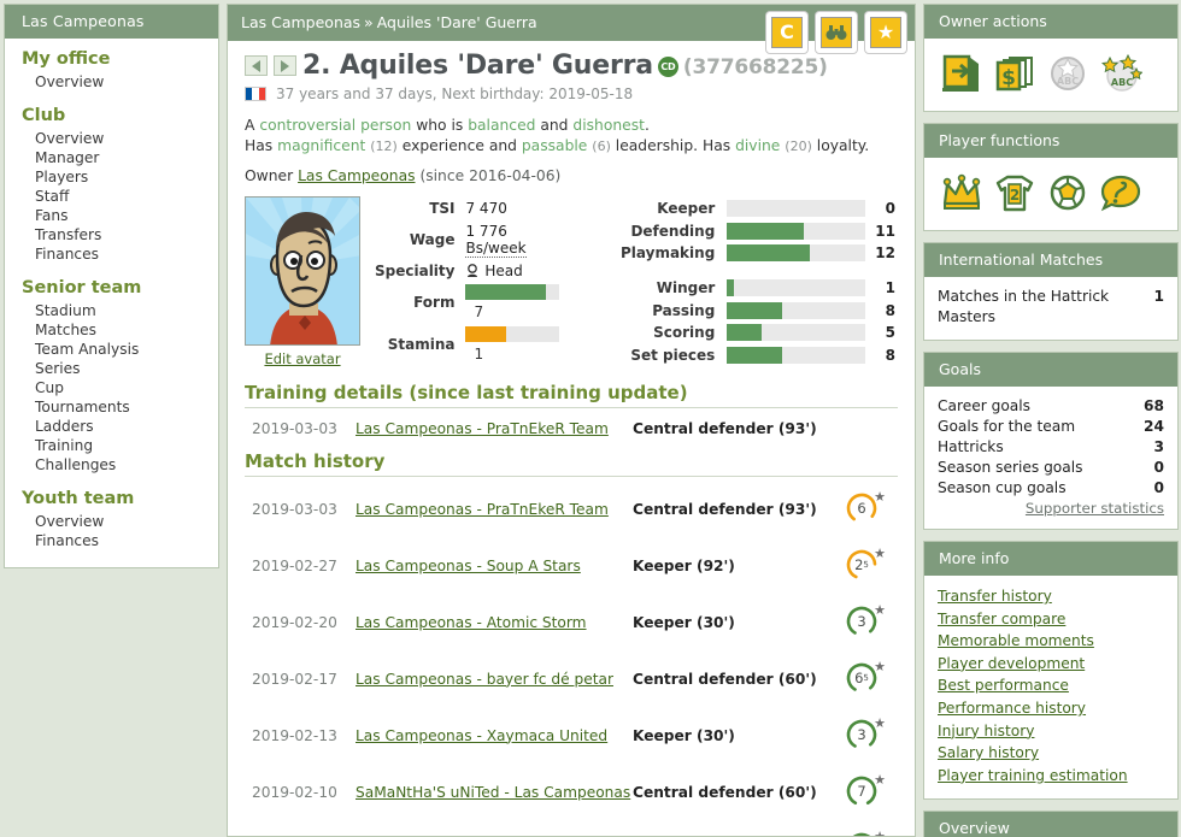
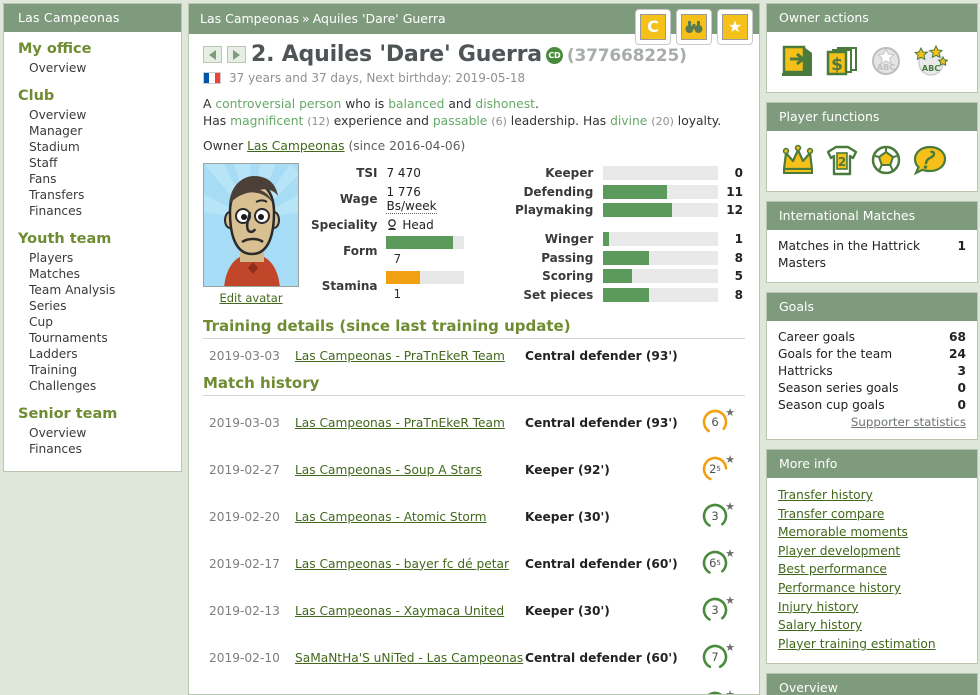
  Las Campeonas
  My office
  Overview
  Club
  Overview
  Manager
- Players
+ Stadium
  Staff
  Fans
  Transfers
  Finances
- Senior team
+ Youth team
- Stadium
+ Players
  Matches
  Team Analysis
  Series
  Cup
  Tournaments
  Ladders
  Training
  Challenges
- Youth team
+ Senior team
  Overview
  Finances
  Las Campeonas » Aquiles 'Dare' Guerra
  C
  ★
  2. Aquiles 'Dare' Guerra CD (377668225)
  37 years and 37 days, Next birthday: 2019-05-18
  A controversial person who is balanced and dishonest.
  Has magnificent (12) experience and passable (6) leadership. Has divine (20) loyalty.
  Owner Las Campeonas (since 2016-04-06)
  Edit avatar
  TSI	7 470
  Wage	1 776 Bs/week
  Speciality	Head
  Form	7
  Stamina	1
  Keeper		0
  Defending		11
  Playmaking		12
  Winger		1
  Passing		8
  Scoring		5
  Set pieces		8
  Training details (since last training update)
  2019-03-03	Las Campeonas - PraTnEkeR Team	Central defender (93')
  Match history
  2019-03-03	Las Campeonas - PraTnEkeR Team	Central defender (93')	6 ★
  2019-02-27	Las Campeonas - Soup A Stars	Keeper (92')	25 ★
  2019-02-20	Las Campeonas - Atomic Storm	Keeper (30')	3 ★
  2019-02-17	Las Campeonas - bayer fc dé petar	Central defender (60')	65 ★
  2019-02-13	Las Campeonas - Xaymaca United	Keeper (30')	3 ★
  2019-02-10	SaMaNtHa'S uNiTed - Las Campeonas	Central defender (60')	7 ★
  Owner actions
  $
  ABC
  ABC
  Player functions
  2
  International Matches
  Matches in the Hattrick Masters
  1
  Goals
  Career goals
  68
  Goals for the team
  24
  Hattricks
  3
  Season series goals
  0
  Season cup goals
  0
  Supporter statistics
  More info
  Transfer history
  Transfer compare
  Memorable moments
  Player development
  Best performance
  Performance history
  Injury history
  Salary history
  Player training estimation
  Overview
